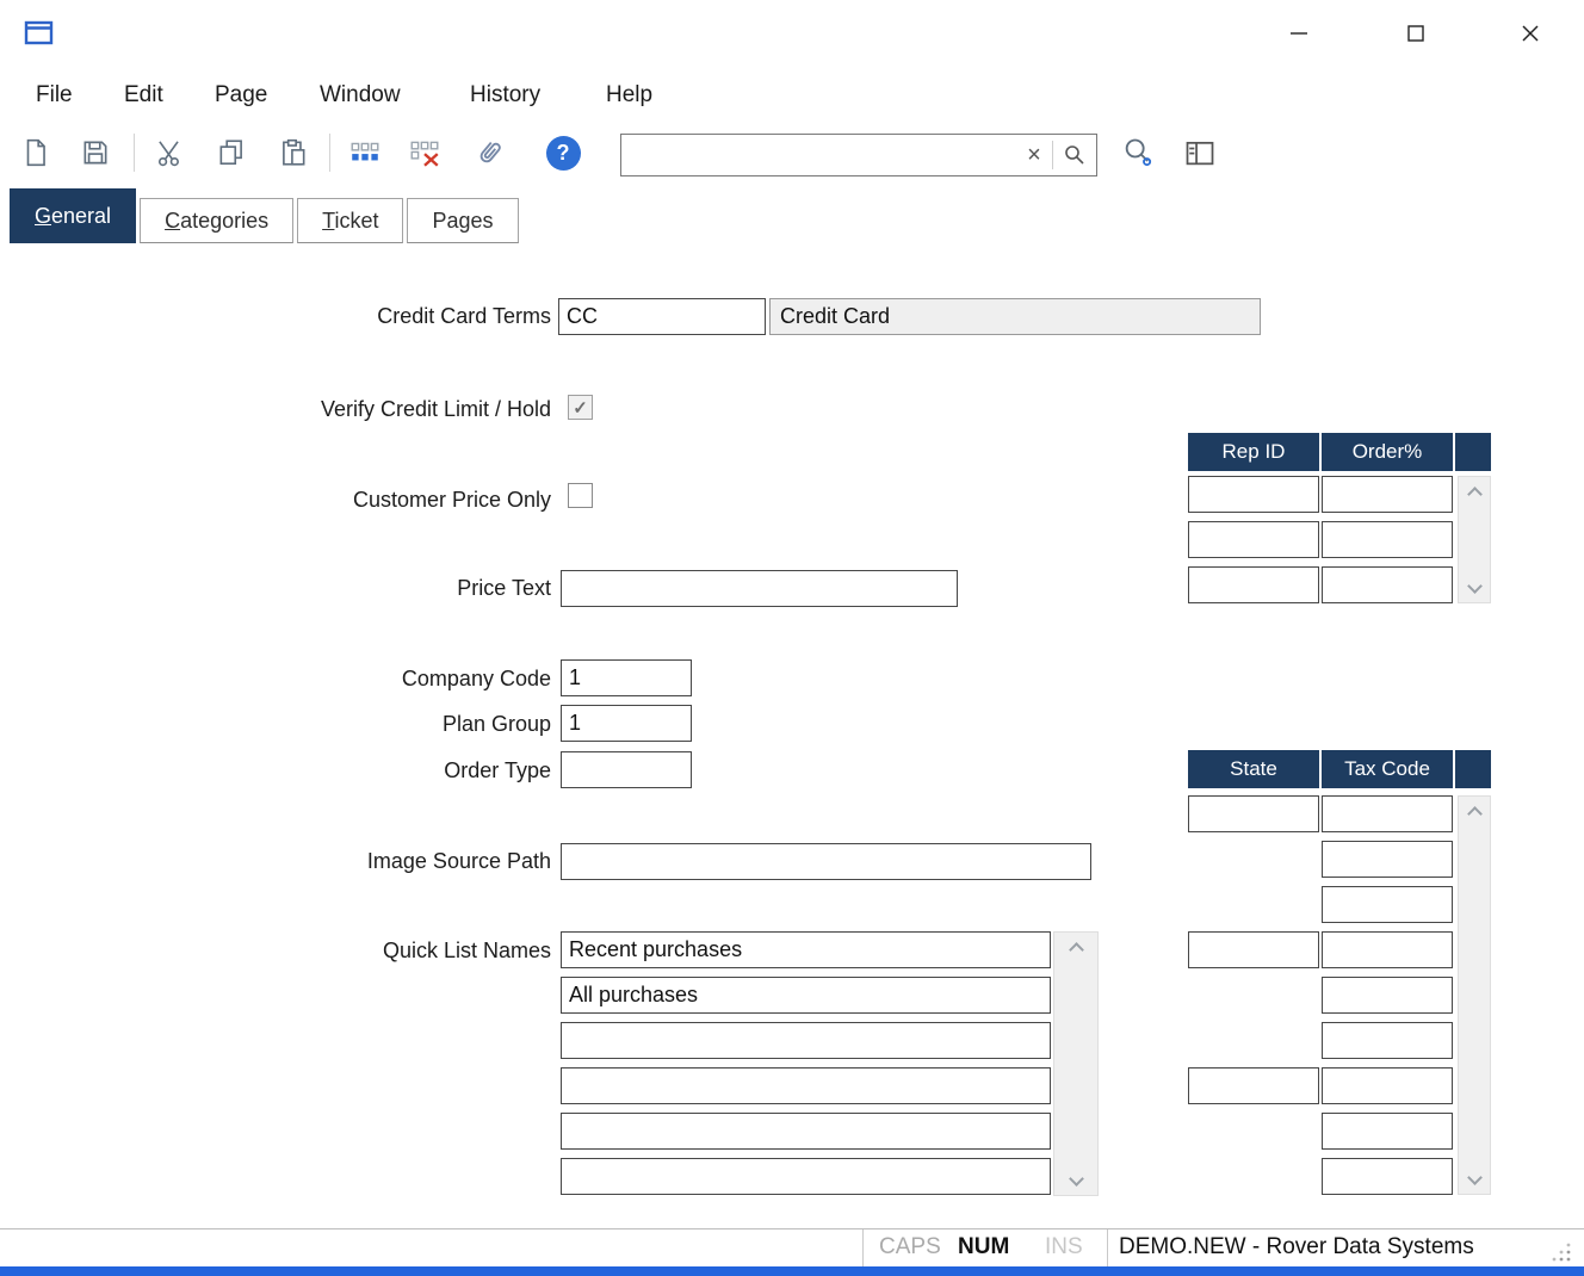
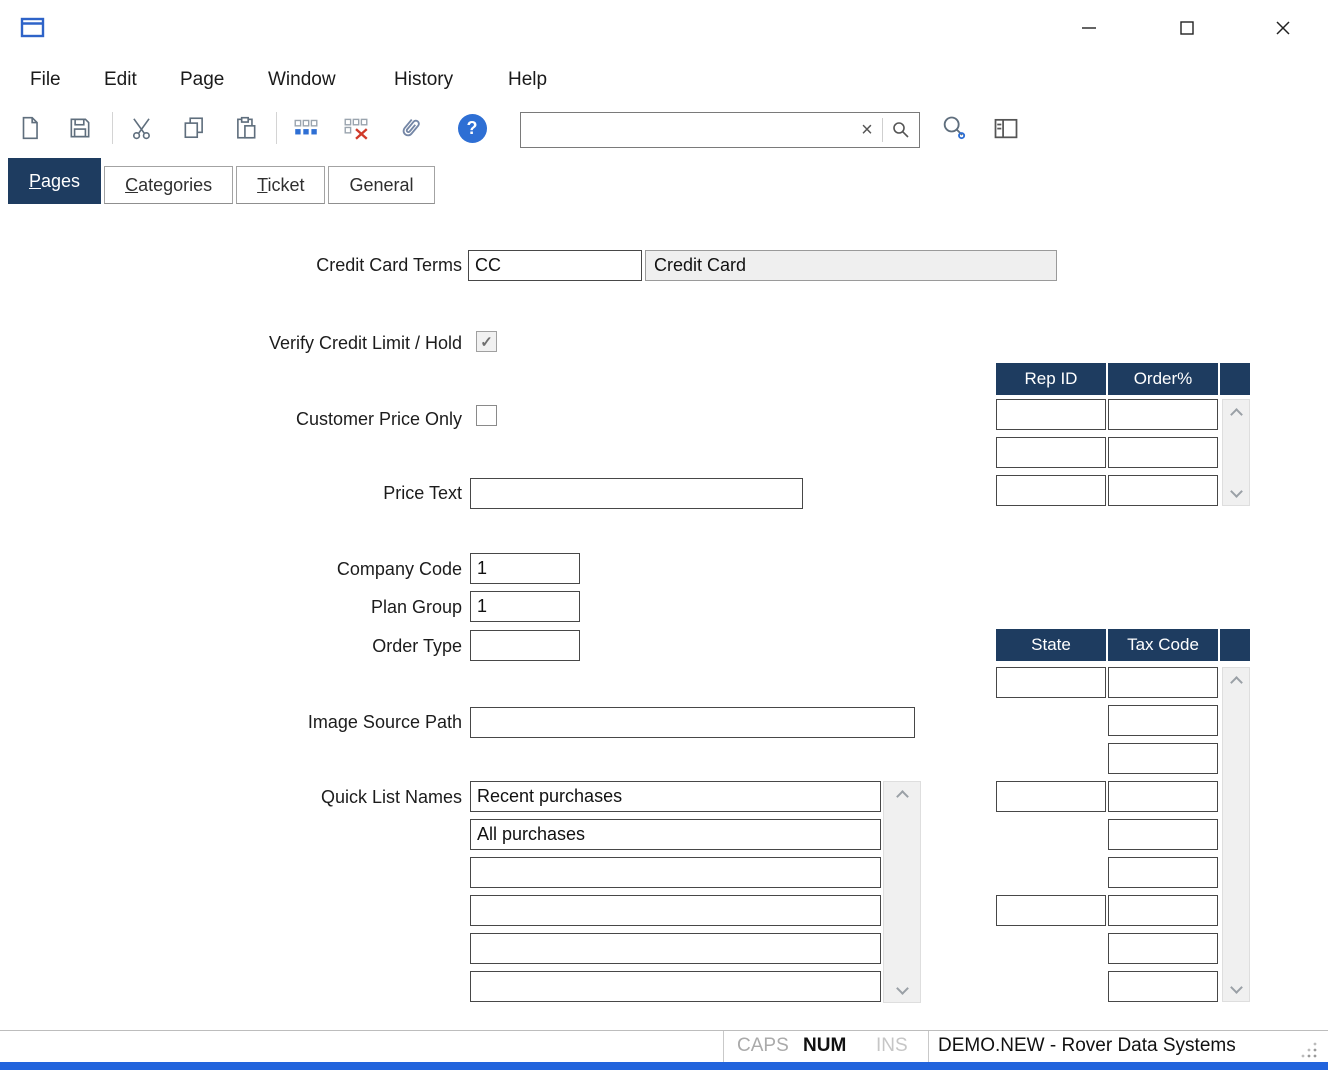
  File
  Edit
  Page
  Window
  History
  Help
  ?
  ×
- General
+ Pages
  Categories
  Ticket
- Pages
+ General
  Credit Card Terms
  CC
  Credit Card
  Verify Credit Limit / Hold
  ✓
  Customer Price Only
  Price Text
  Company Code
  1
  Plan Group
  1
  Order Type
  Image Source Path
  Quick List Names
  Recent purchases
  All purchases
  Rep ID
  Order%
  State
  Tax Code
  CAPS
  NUM
  INS
  DEMO.NEW - Rover Data Systems
